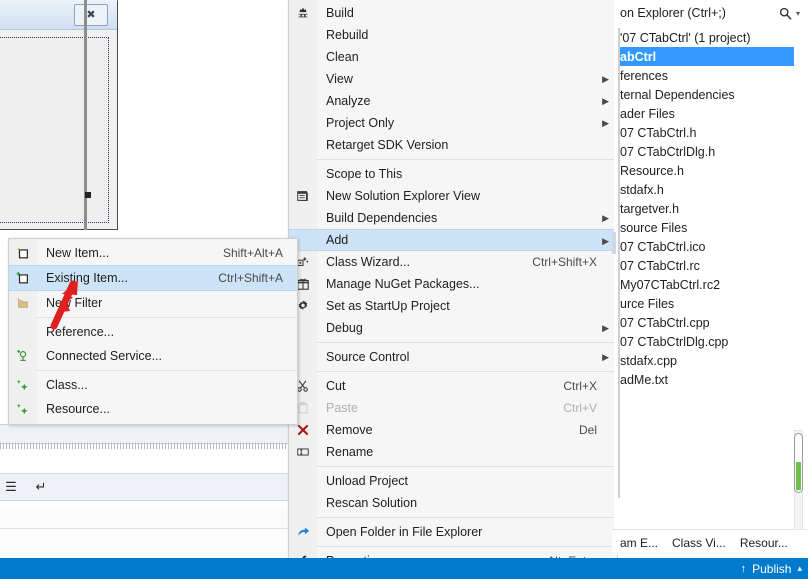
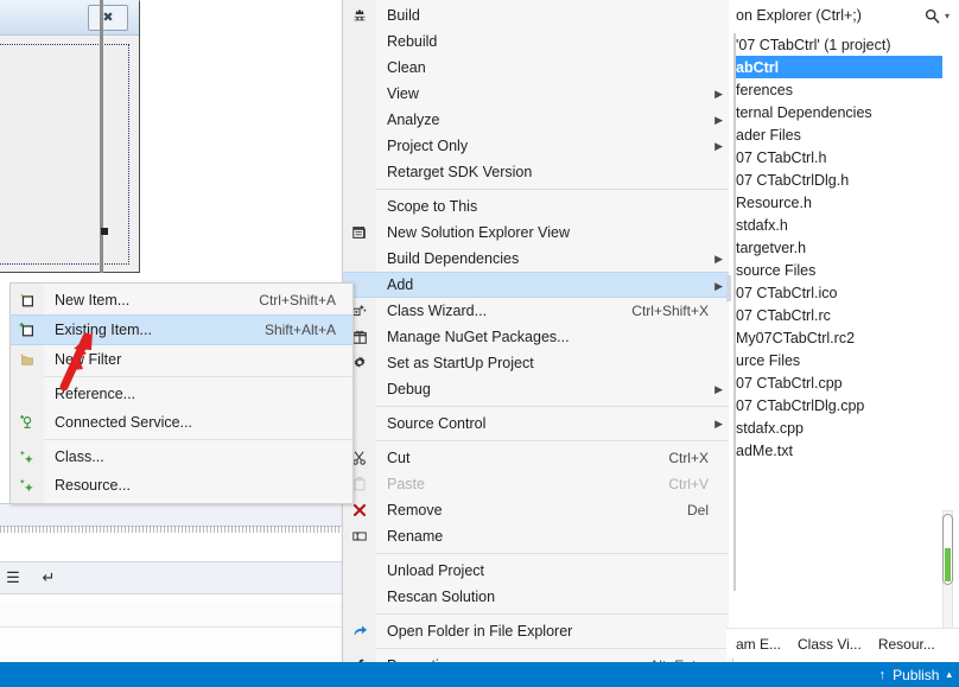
  ✖
  ☰
  ↵
  Build
  Rebuild
  Clean
  View
  ▶
  Analyze
  ▶
  Project Only
  ▶
  Retarget SDK Version
  Scope to This
  New Solution Explorer View
  Build Dependencies
  ▶
  Add
  ▶
  Class Wizard...
  Ctrl+Shift+X
  Manage NuGet Packages...
  Set as StartUp Project
  Debug
  ▶
  Source Control
  ▶
  Cut
  Ctrl+X
  Paste
  Ctrl+V
  Remove
  Del
  Rename
  Unload Project
  Rescan Solution
  Open Folder in File Explorer
  New Item...
- Shift+Alt+A
+ Ctrl+Shift+A
  Existing Item...
- Ctrl+Shift+A
+ Shift+Alt+A
  Ne Filter
  Reference...
  Connected Service...
  Class...
  Resource...
  on Explorer (Ctrl+;)
  ▾
  '07 CTabCtrl' (1 project)
  abCtrl
  ferences
  ternal Dependencies
  ader Files
  07 CTabCtrl.h
  07 CTabCtrlDlg.h
  Resource.h
  stdafx.h
  targetver.h
  source Files
  07 CTabCtrl.ico
  07 CTabCtrl.rc
  My07CTabCtrl.rc2
  urce Files
  07 CTabCtrl.cpp
  07 CTabCtrlDlg.cpp
  stdafx.cpp
  adMe.txt
  am E...
  Class Vi...
  Resour...
  ↑
  Publish
  ▴
